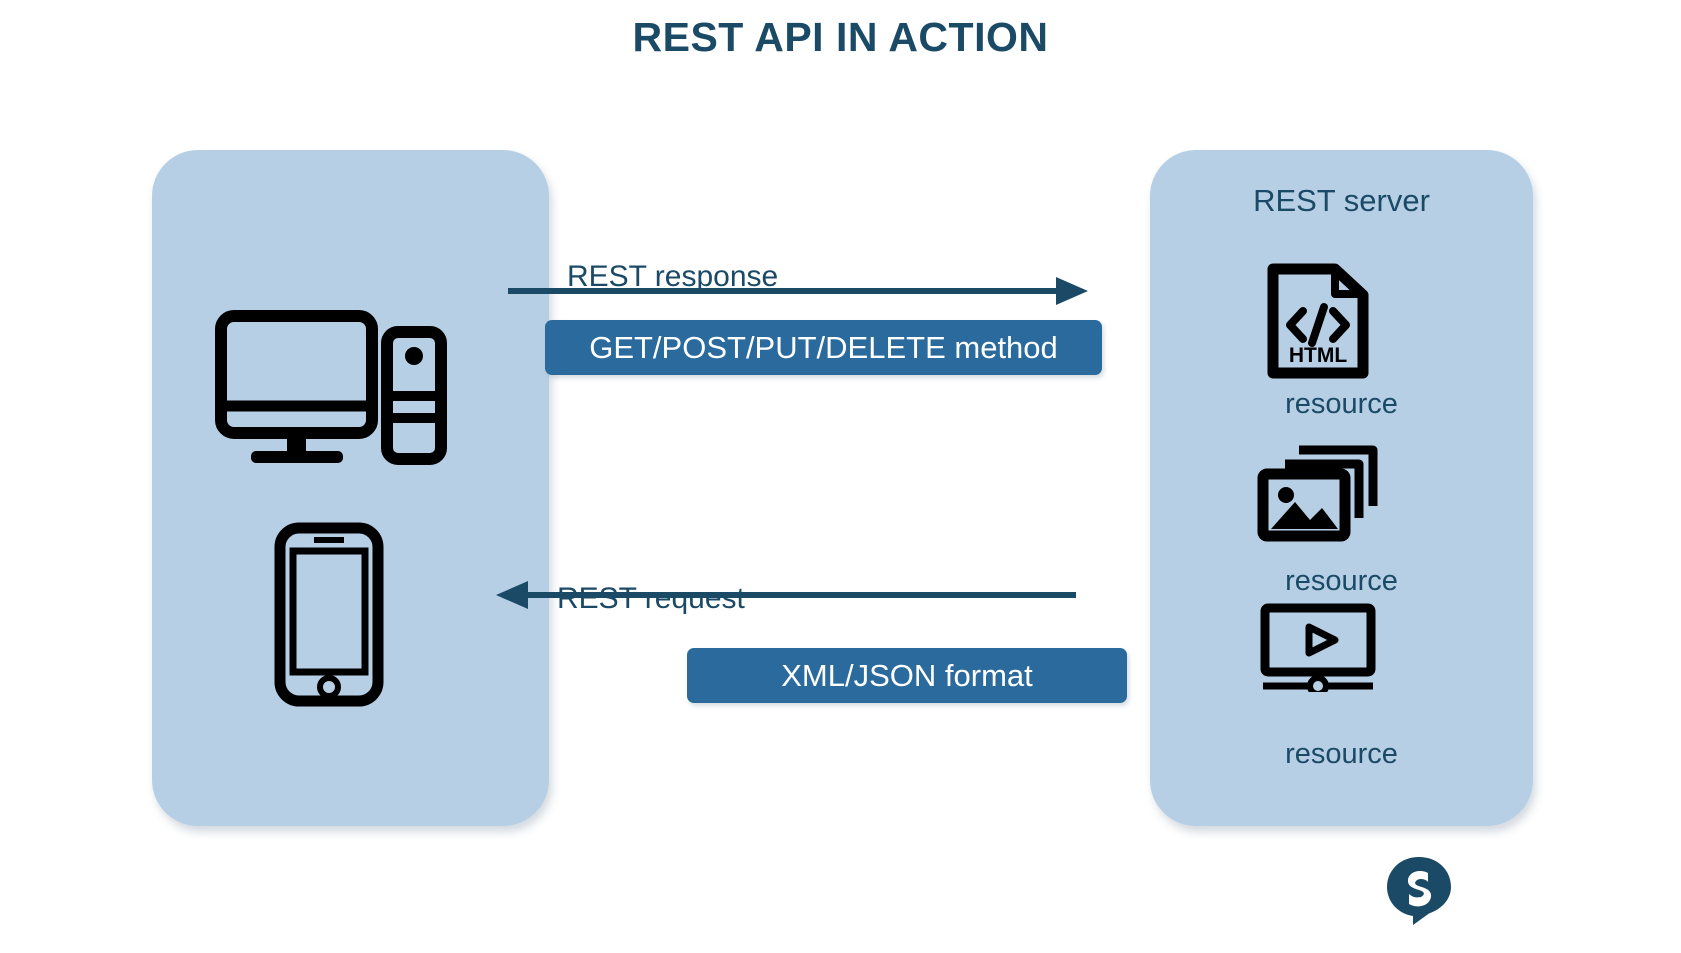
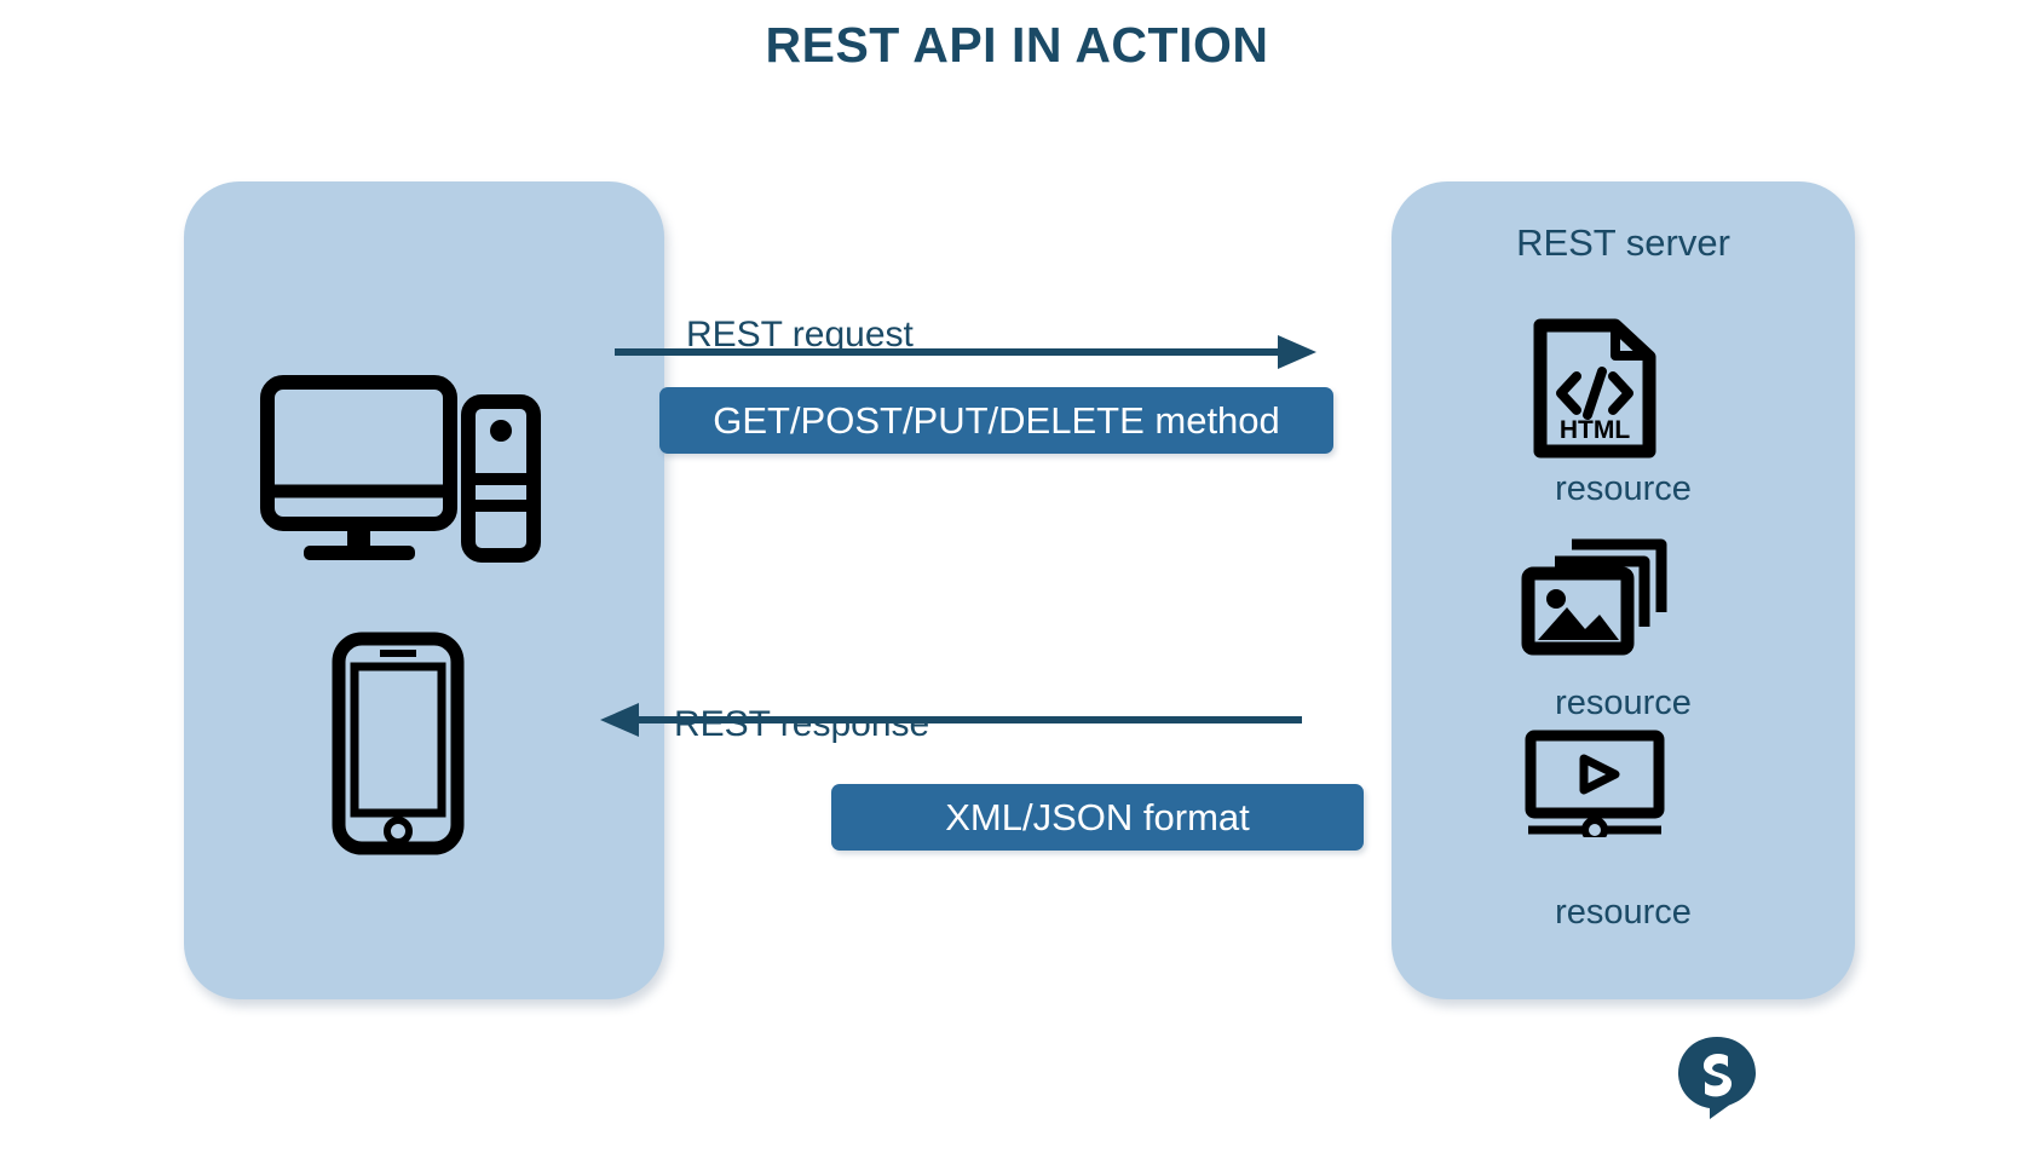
  REST API IN ACTION
  REST server
  HTML
  resource
  resource
  resource
- REST response
+ REST request
  GET/POST/PUT/DELETE method
- REST request
+ REST response
  XML/JSON format
